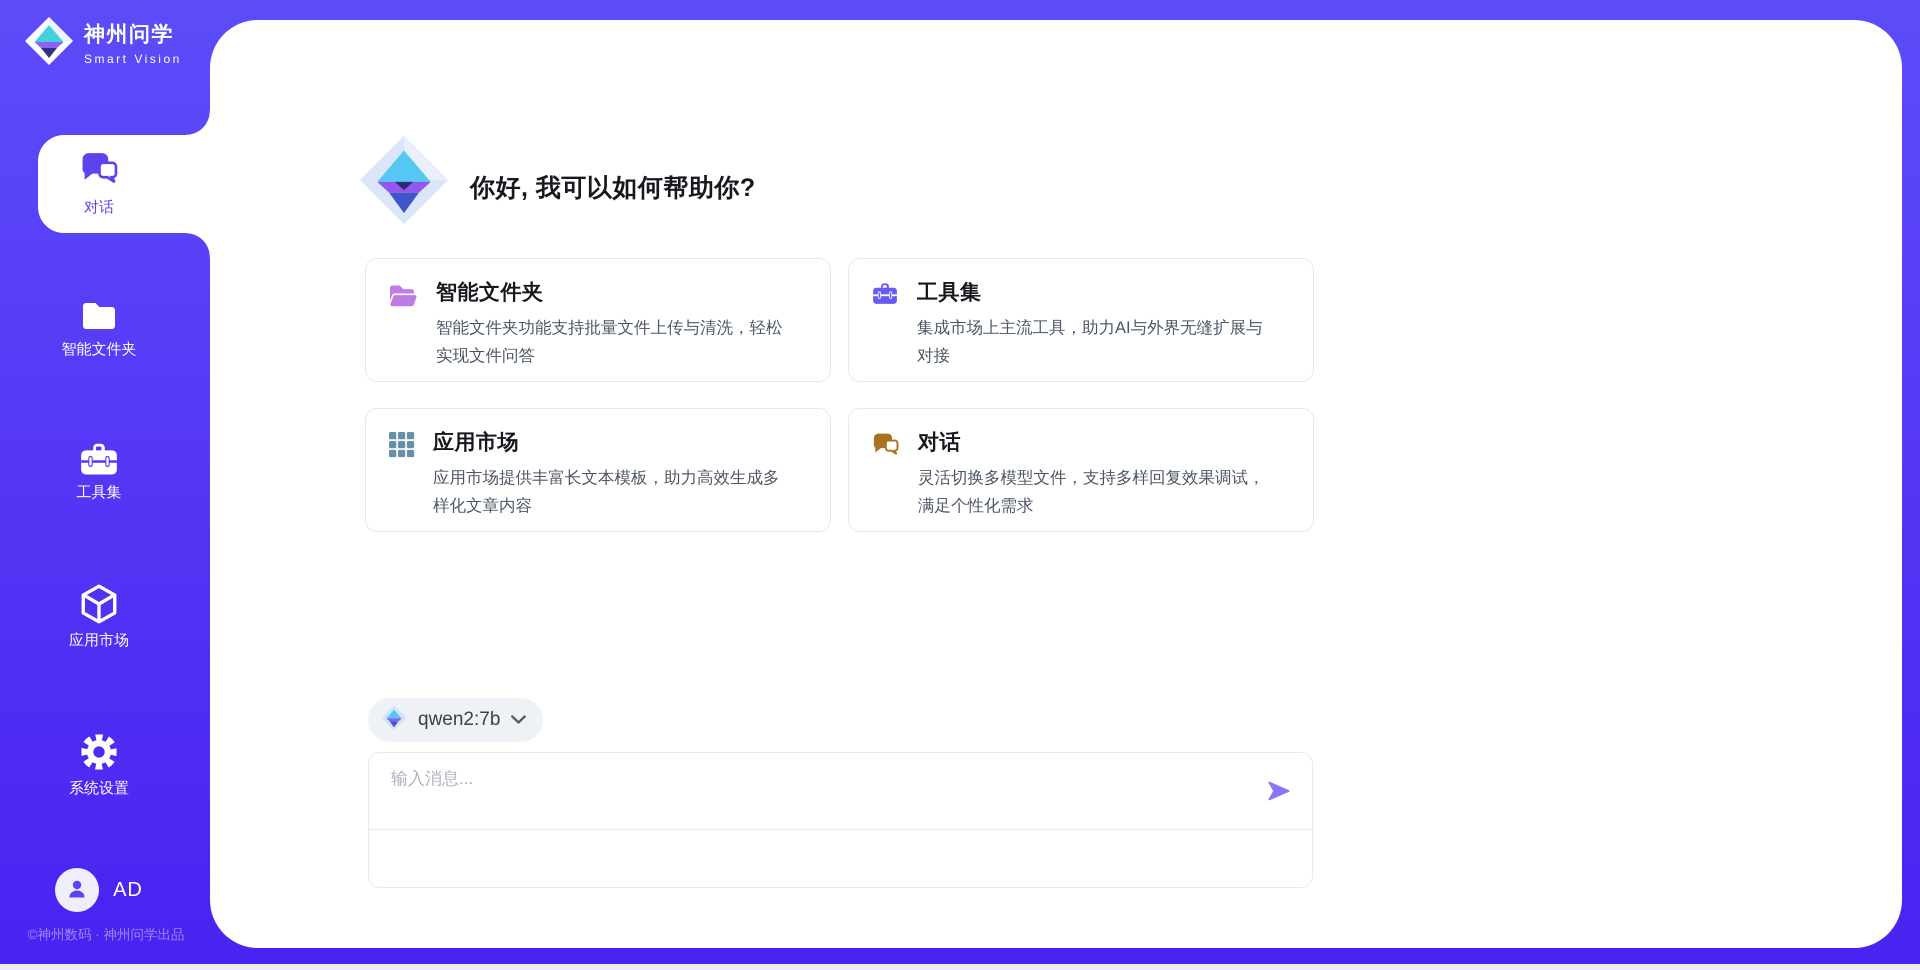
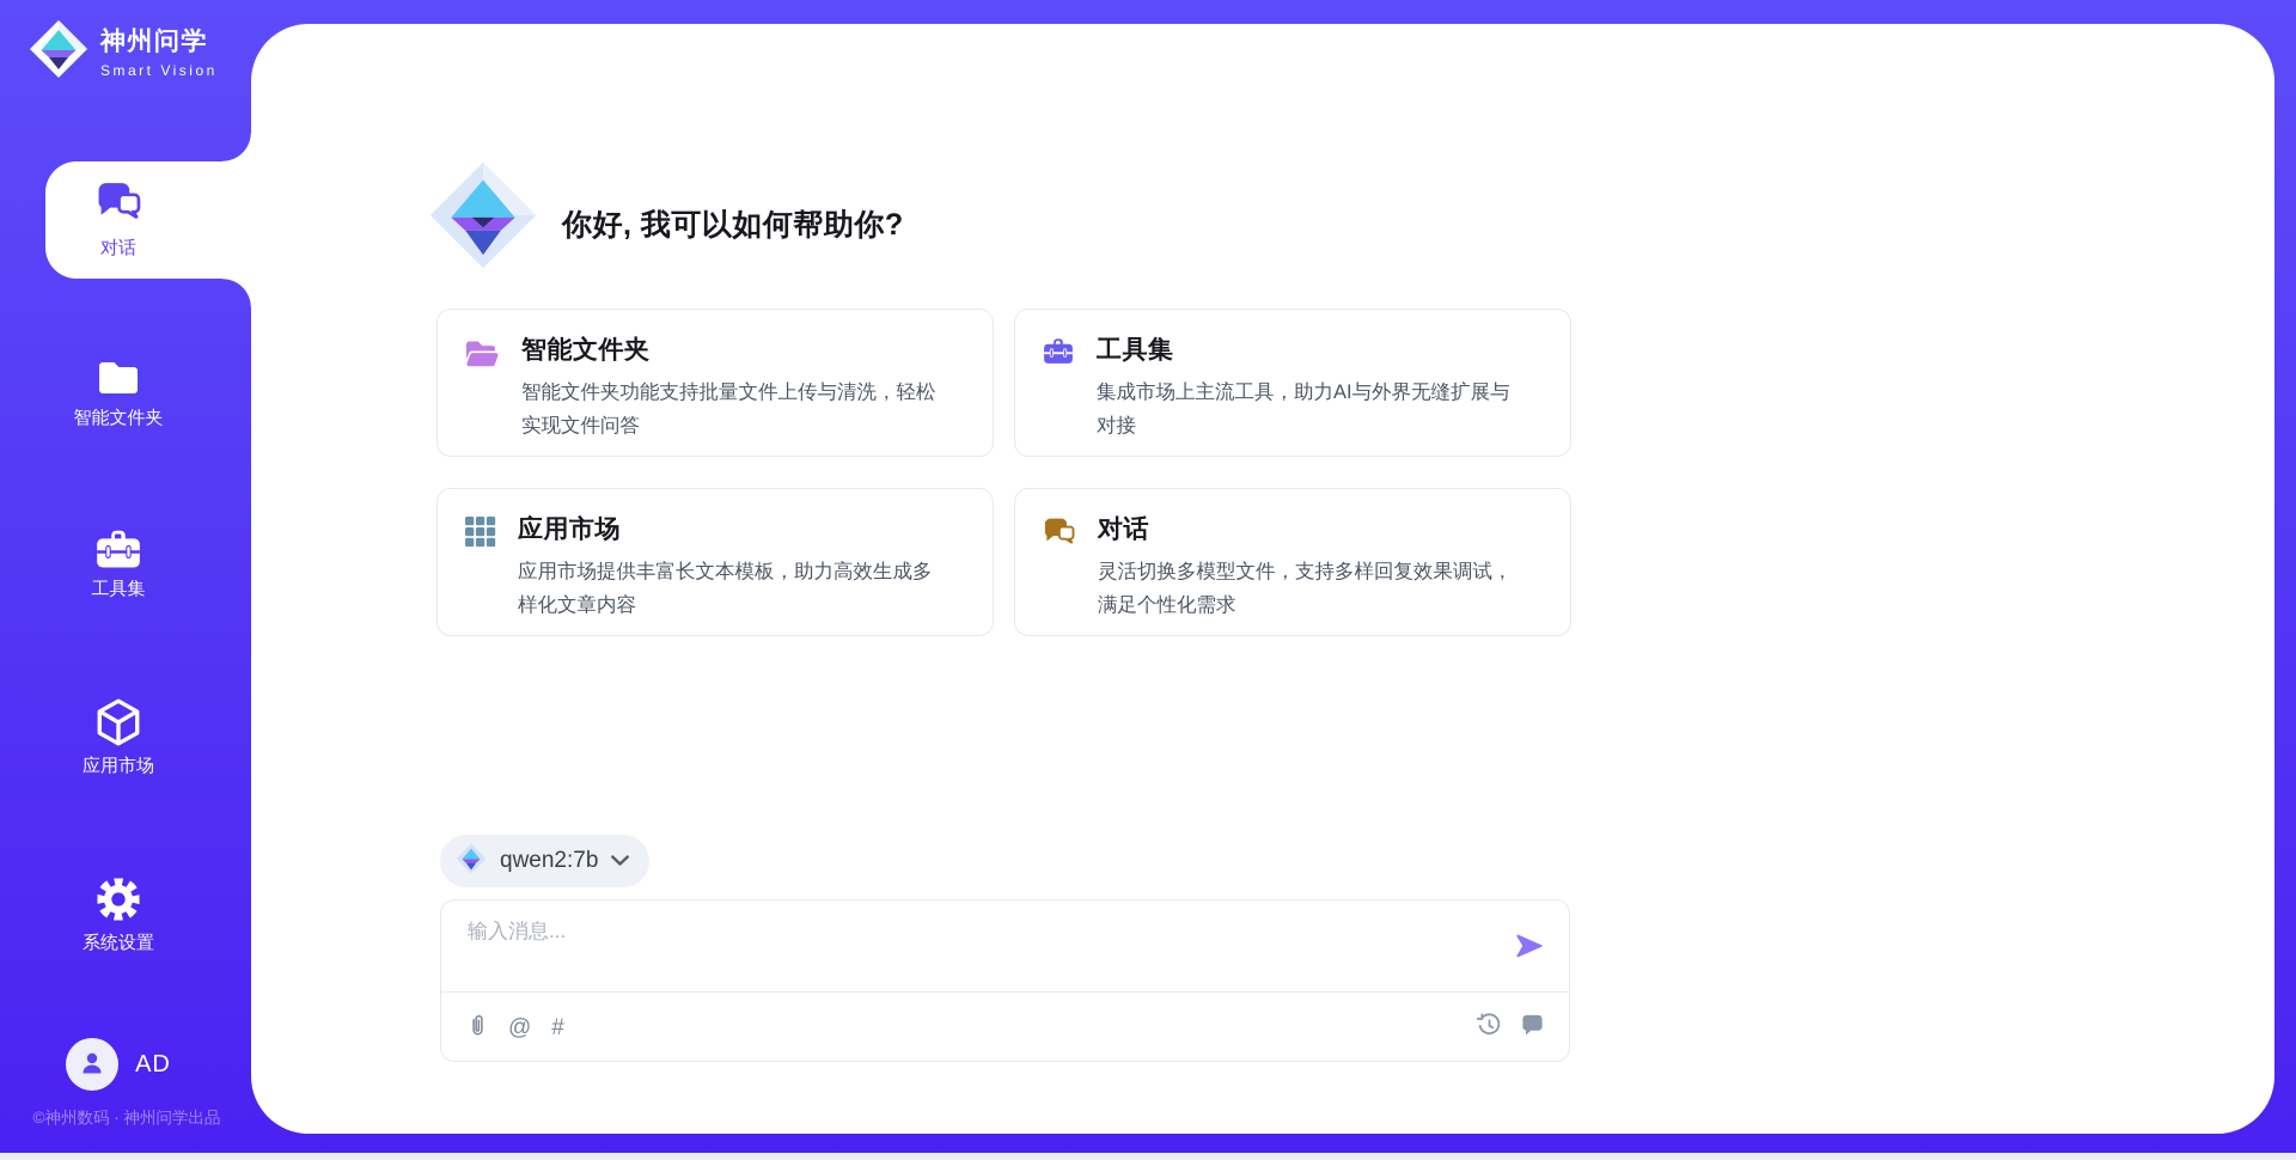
  神州问学
  Smart Vision
  对话
  智能文件夹
  工具集
  应用市场
  系统设置
  AD
  ©神州数码 · 神州问学出品
  你好, 我可以如何帮助你?
  智能文件夹
  智能文件夹功能支持批量文件上传与清洗，轻松
  实现文件问答
  工具集
  集成市场上主流工具，助力AI与外界无缝扩展与
  对接
  应用市场
  应用市场提供丰富长文本模板，助力高效生成多
  样化文章内容
  对话
  灵活切换多模型文件，支持多样回复效果调试，
  满足个性化需求
  qwen2:7b
  输入消息...
+ @
+ #
